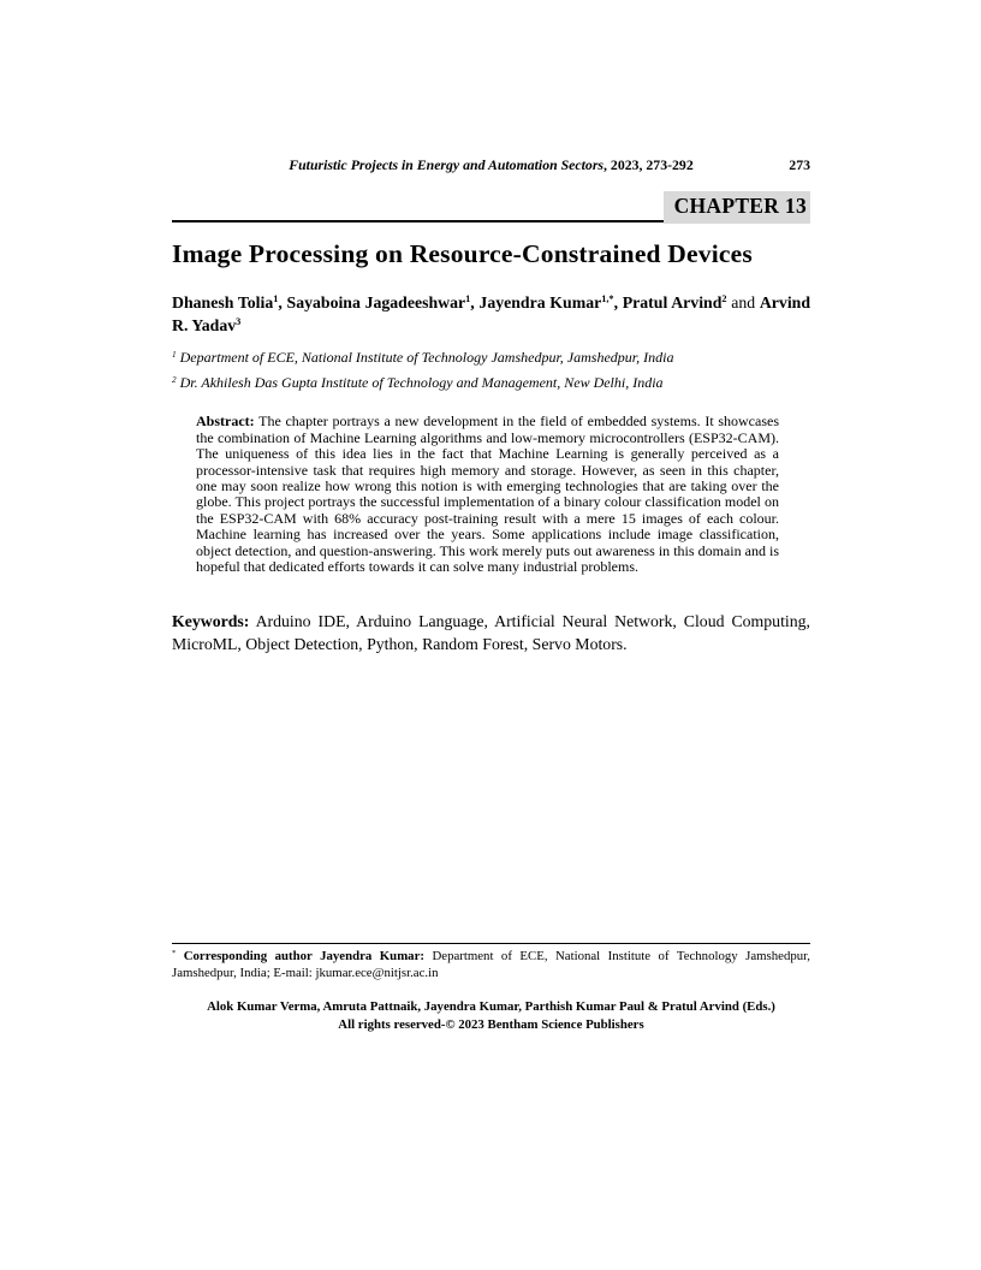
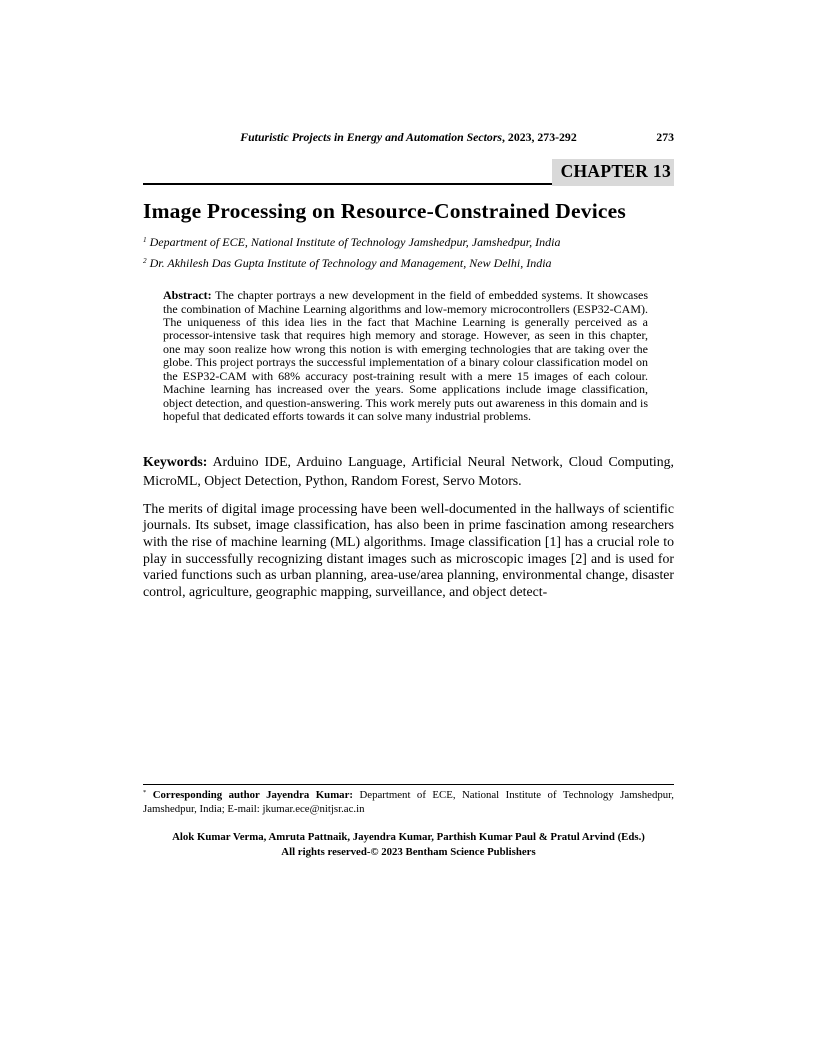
  Futuristic Projects in Energy and Automation Sectors, 2023, 273-292
  273
  CHAPTER 13
  Image Processing on Resource-Constrained Devices
- Dhanesh Tolia1, Sayaboina Jagadeeshwar1, Jayendra Kumar1,*, Pratul Arvind2 and Arvind R. Yadav3
  1 Department of ECE, National Institute of Technology Jamshedpur, Jamshedpur, India
  2 Dr. Akhilesh Das Gupta Institute of Technology and Management, New Delhi, India
  Abstract: The chapter portrays a new development in the field of embedded systems. It showcases the combination of Machine Learning algorithms and low-memory microcontrollers (ESP32-CAM). The uniqueness of this idea lies in the fact that Machine Learning is generally perceived as a processor-intensive task that requires high memory and storage. However, as seen in this chapter, one may soon realize how wrong this notion is with emerging technologies that are taking over the globe. This project portrays the successful implementation of a binary colour classification model on the ESP32-CAM with 68% accuracy post-training result with a mere 15 images of each colour. Machine learning has increased over the years. Some applications include image classification, object detection, and question-answering. This work merely puts out awareness in this domain and is hopeful that dedicated efforts towards it can solve many industrial problems.
  Keywords: Arduino IDE, Arduino Language, Artificial Neural Network, Cloud Computing, MicroML, Object Detection, Python, Random Forest, Servo Motors.
+ The merits of digital image processing have been well-documented in the hallways of scientific journals. Its subset, image classification, has also been in prime fascination among researchers with the rise of machine learning (ML) algorithms. Image classification [1] has a crucial role to play in successfully recognizing distant images such as microscopic images [2] and is used for varied functions such as urban planning, area-use/area planning, environmental change, disaster control, agriculture, geographic mapping, surveillance, and object detect-
  Corresponding author Jayendra Kumar: Department of ECE, National Institute of Technology Jamshedpur, Jamshedpur, India; E-mail: jkumar.ece@nitjsr.ac.in
  Alok Kumar Verma, Amruta Pattnaik, Jayendra Kumar, Parthish Kumar Paul & Pratul Arvind (Eds.)
  All rights reserved-© 2023 Bentham Science Publishers
